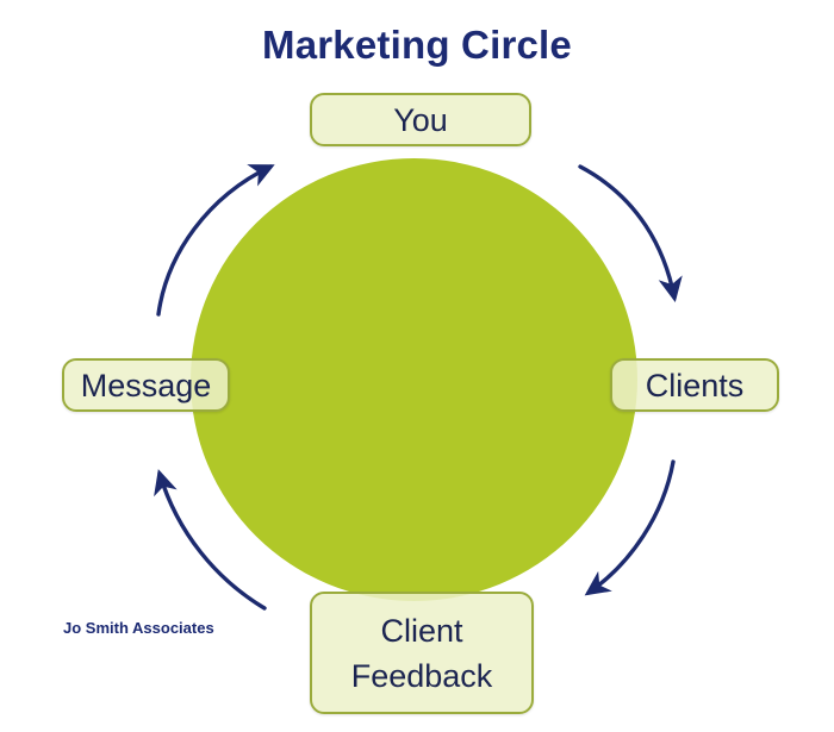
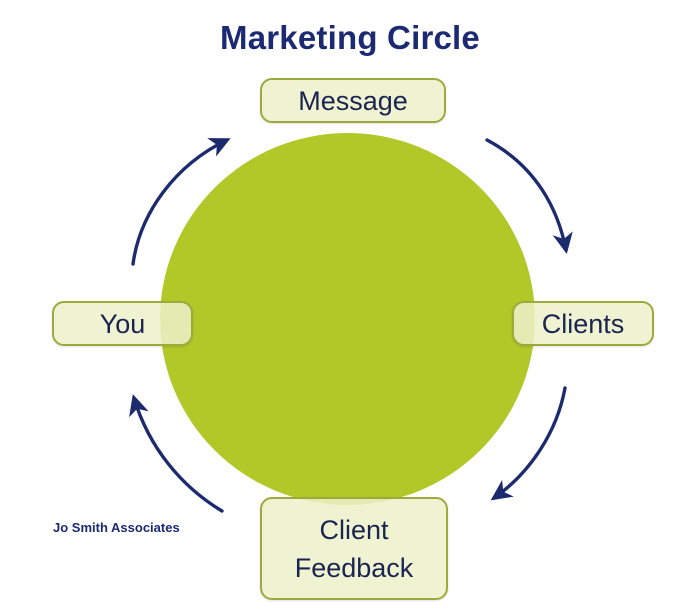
  Marketing Circle
- You
+ Message
  Clients
  Client
  Feedback
- Message
+ You
  Jo Smith Associates
